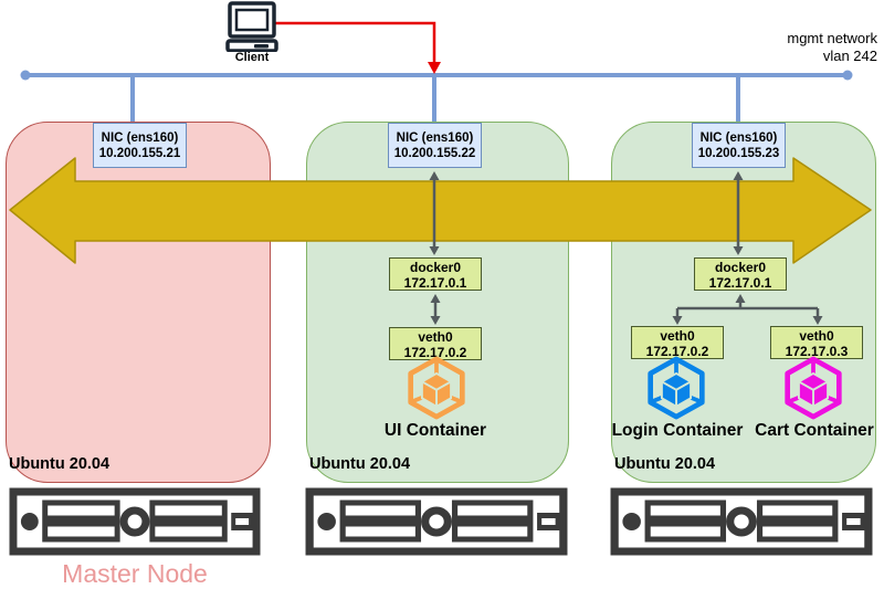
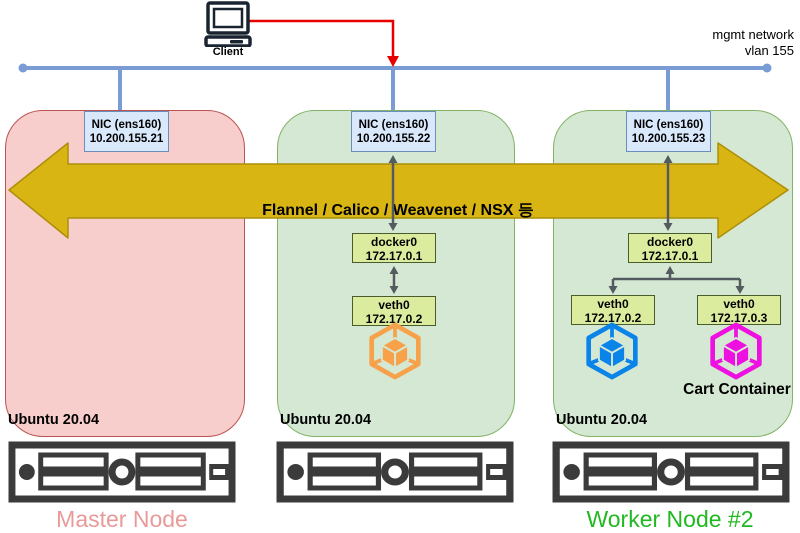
  Client
  mgmt network
- vlan 242
+ vlan 155
+ Flannel / Calico / Weavenet / NSX 등
  NIC (ens160)
  10.200.155.21
  NIC (ens160)
  10.200.155.22
  NIC (ens160)
  10.200.155.23
  docker0
  172.17.0.1
  docker0
  172.17.0.1
  veth0
  172.17.0.2
  veth0
  172.17.0.2
  veth0
  172.17.0.3
- UI Container
- Login Container
  Cart Container
  Ubuntu 20.04
  Ubuntu 20.04
  Ubuntu 20.04
  Master Node
+ Worker Node #2
